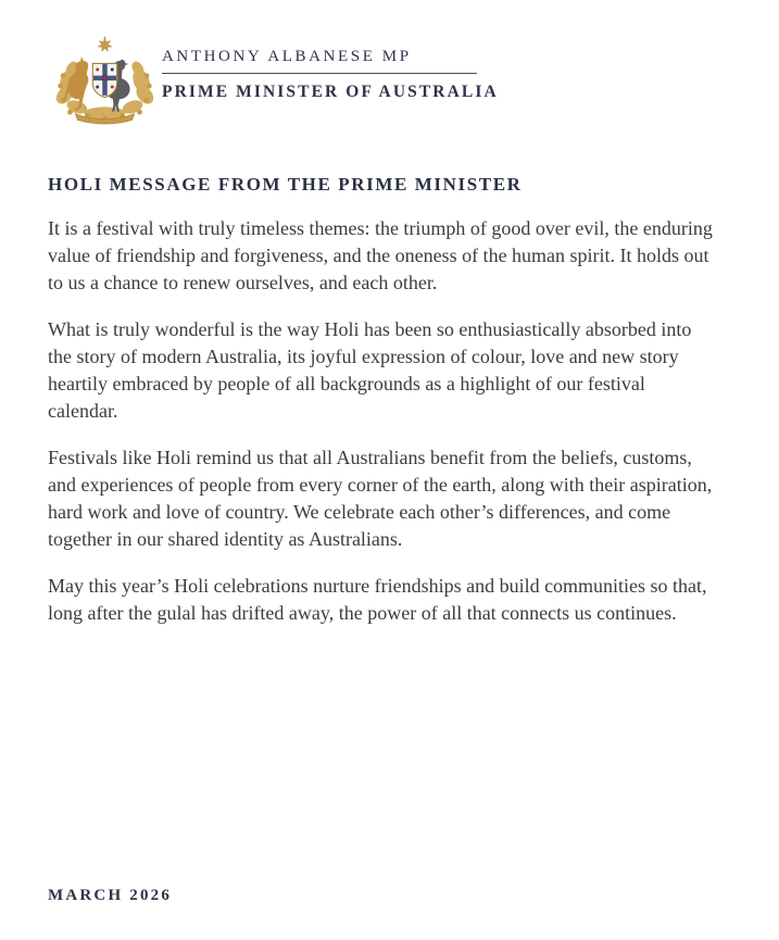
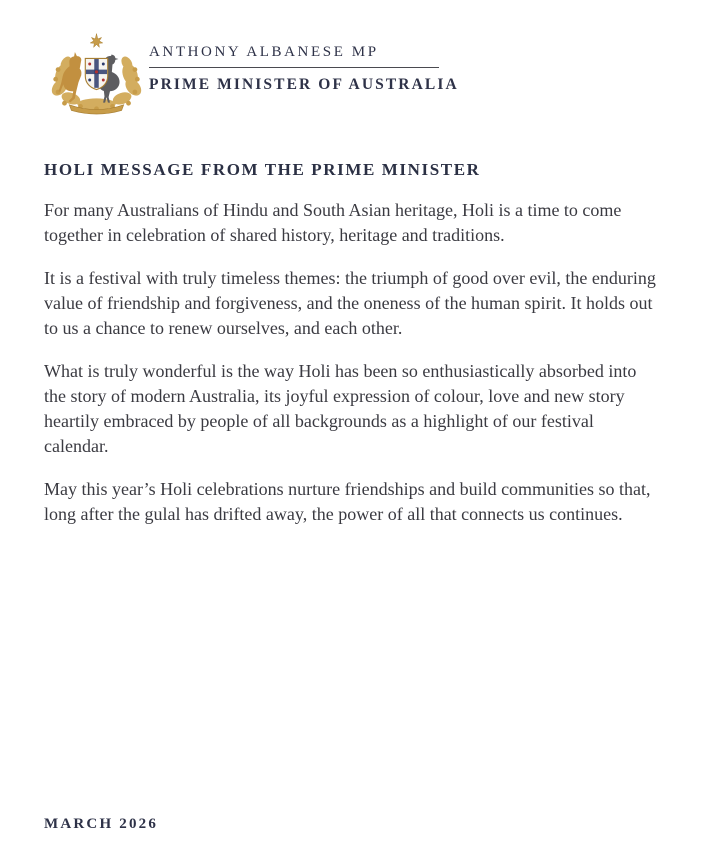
  ANTHONY ALBANESE MP
  PRIME MINISTER OF AUSTRALIA
  HOLI MESSAGE FROM THE PRIME MINISTER
+ For many Australians of Hindu and South Asian heritage, Holi is a time to come together in celebration of shared history, heritage and traditions.
  It is a festival with truly timeless themes: the triumph of good over evil, the enduring value of friendship and forgiveness, and the oneness of the human spirit. It holds out to us a chance to renew ourselves, and each other.
  What is truly wonderful is the way Holi has been so enthusiastically absorbed into the story of modern Australia, its joyful expression of colour, love and new story heartily embraced by people of all backgrounds as a highlight of our festival calendar.
- Festivals like Holi remind us that all Australians benefit from the beliefs, customs, and experiences of people from every corner of the earth, along with their aspiration, hard work and love of country. We celebrate each other’s differences, and come together in our shared identity as Australians.
  May this year’s Holi celebrations nurture friendships and build communities so that, long after the gulal has drifted away, the power of all that connects us continues.
  MARCH 2026
